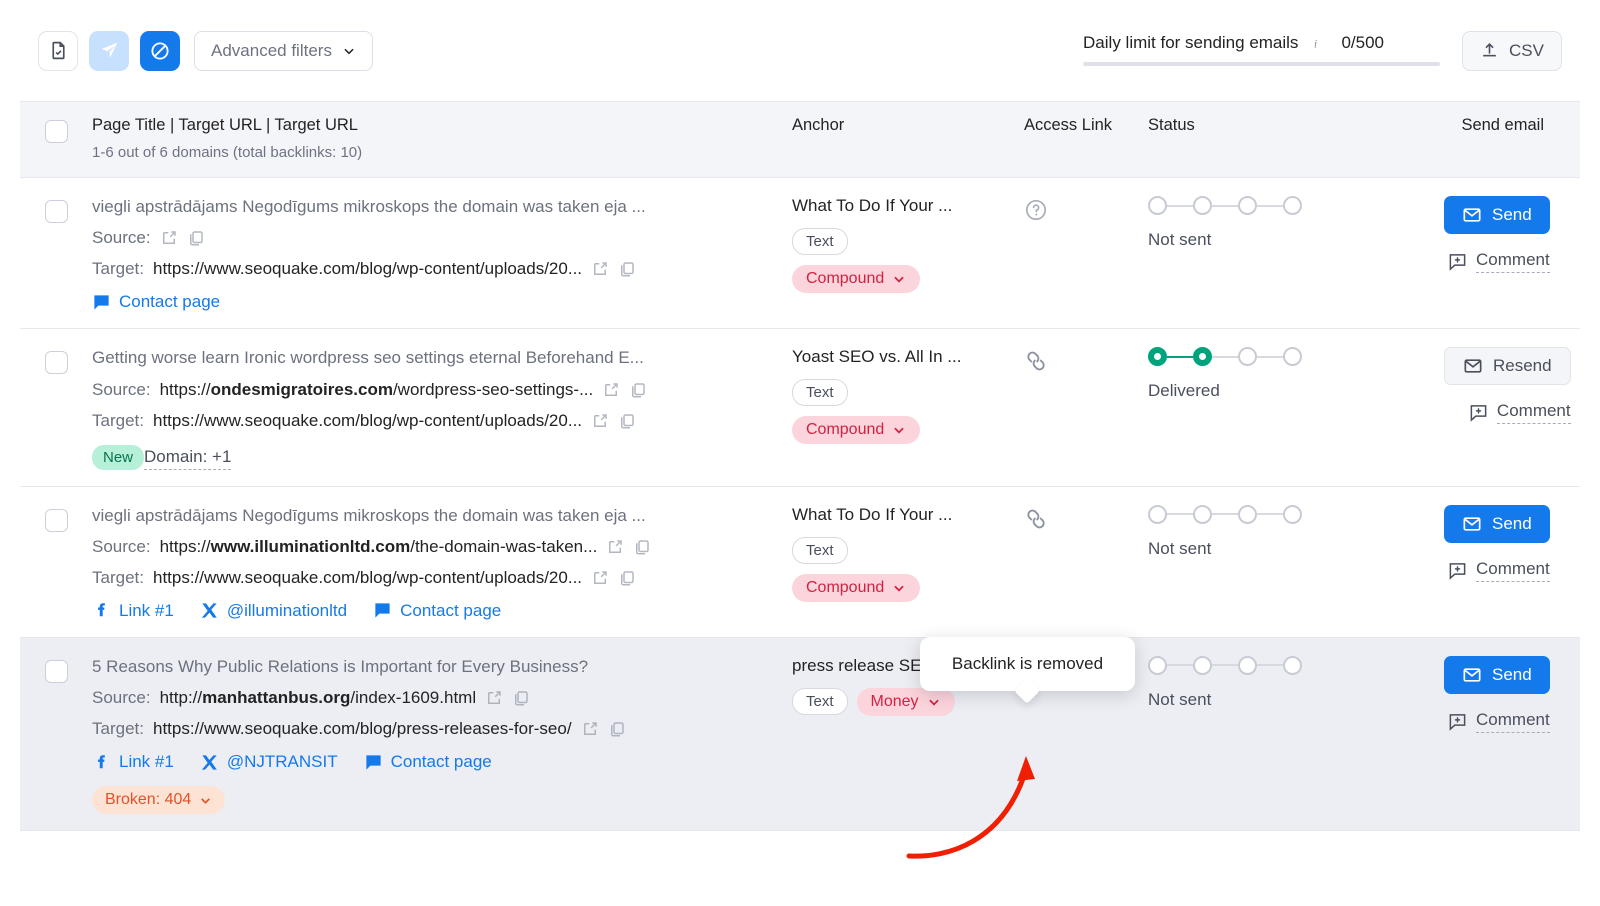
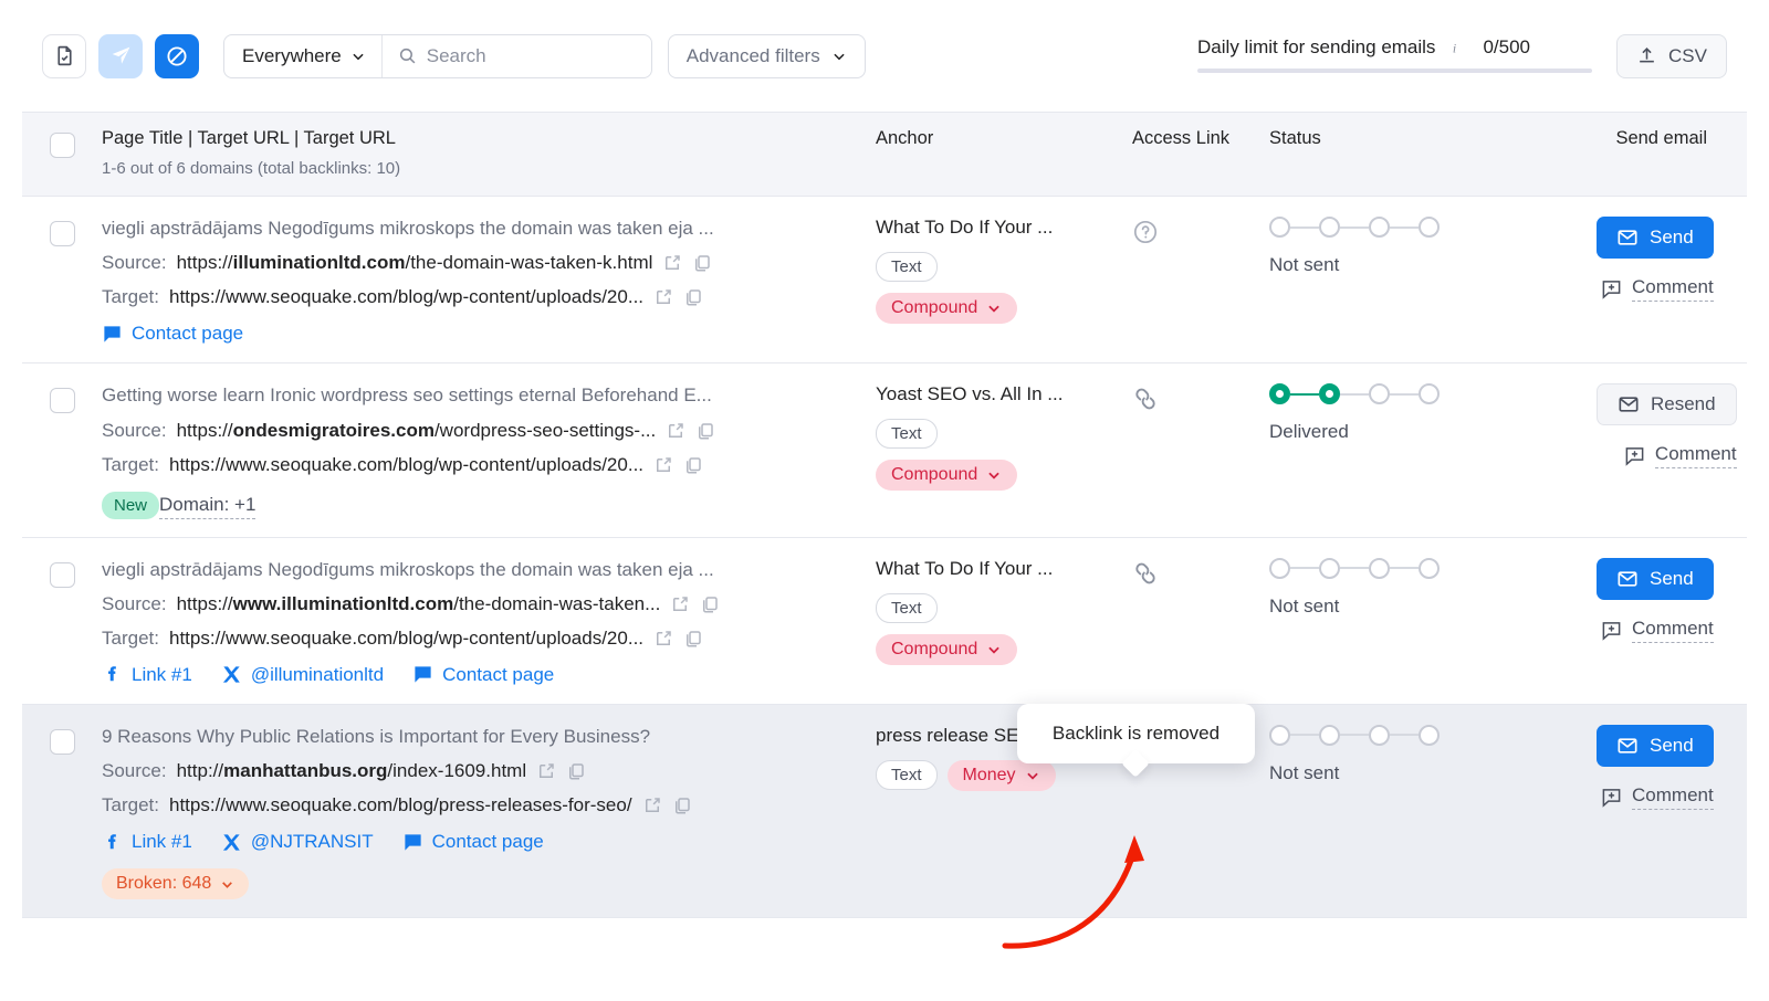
+ Everywhere
+ Search
  Advanced filters
  Daily limit for sending emails
  i
  0/500
  CSV
  Page Title | Target URL | Target URL
  1-6 out of 6 domains (total backlinks: 10)
  Anchor
  Access Link
  Status
  Send email
  viegli apstrādājams Negodīgums mikroskops the domain was taken eja ...
  Source:
+ https://illuminationltd.com/the-domain-was-taken-k.html
  Target:
  https://www.seoquake.com/blog/wp-content/uploads/20...
  Contact page
  What To Do If Your ...
  Text
  Compound
  Not sent
  Send
  Comment
  Getting worse learn Ironic wordpress seo settings eternal Beforehand E...
  Source:
  https://ondesmigratoires.com/wordpress-seo-settings-...
  Target:
  https://www.seoquake.com/blog/wp-content/uploads/20...
  New Domain: +1
  Yoast SEO vs. All In ...
  Text
  Compound
  Delivered
  Resend
  Comment
  viegli apstrādājams Negodīgums mikroskops the domain was taken eja ...
  Source:
  https://www.illuminationltd.com/the-domain-was-taken...
  Target:
  https://www.seoquake.com/blog/wp-content/uploads/20...
  Link #1
  @illuminationltd
  Contact page
  What To Do If Your ...
  Text
  Compound
  Not sent
  Send
  Comment
- 5 Reasons Why Public Relations is Important for Every Business?
+ 9 Reasons Why Public Relations is Important for Every Business?
  Source:
  http://manhattanbus.org/index-1609.html
  Target:
  https://www.seoquake.com/blog/press-releases-for-seo/
  Link #1
  @NJTRANSIT
  Contact page
- Broken: 404
+ Broken: 648
  press release SE
  Text
  Money
  Not sent
  Send
  Comment
  Backlink is removed
